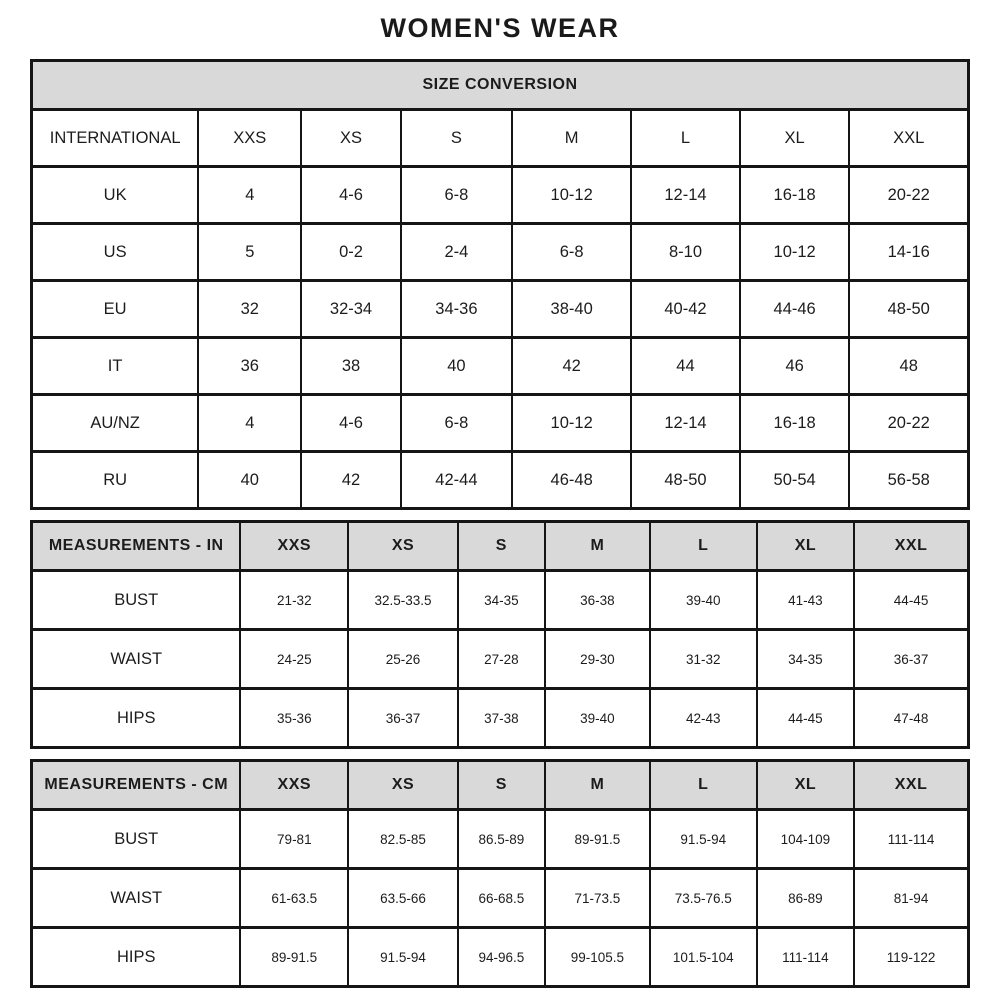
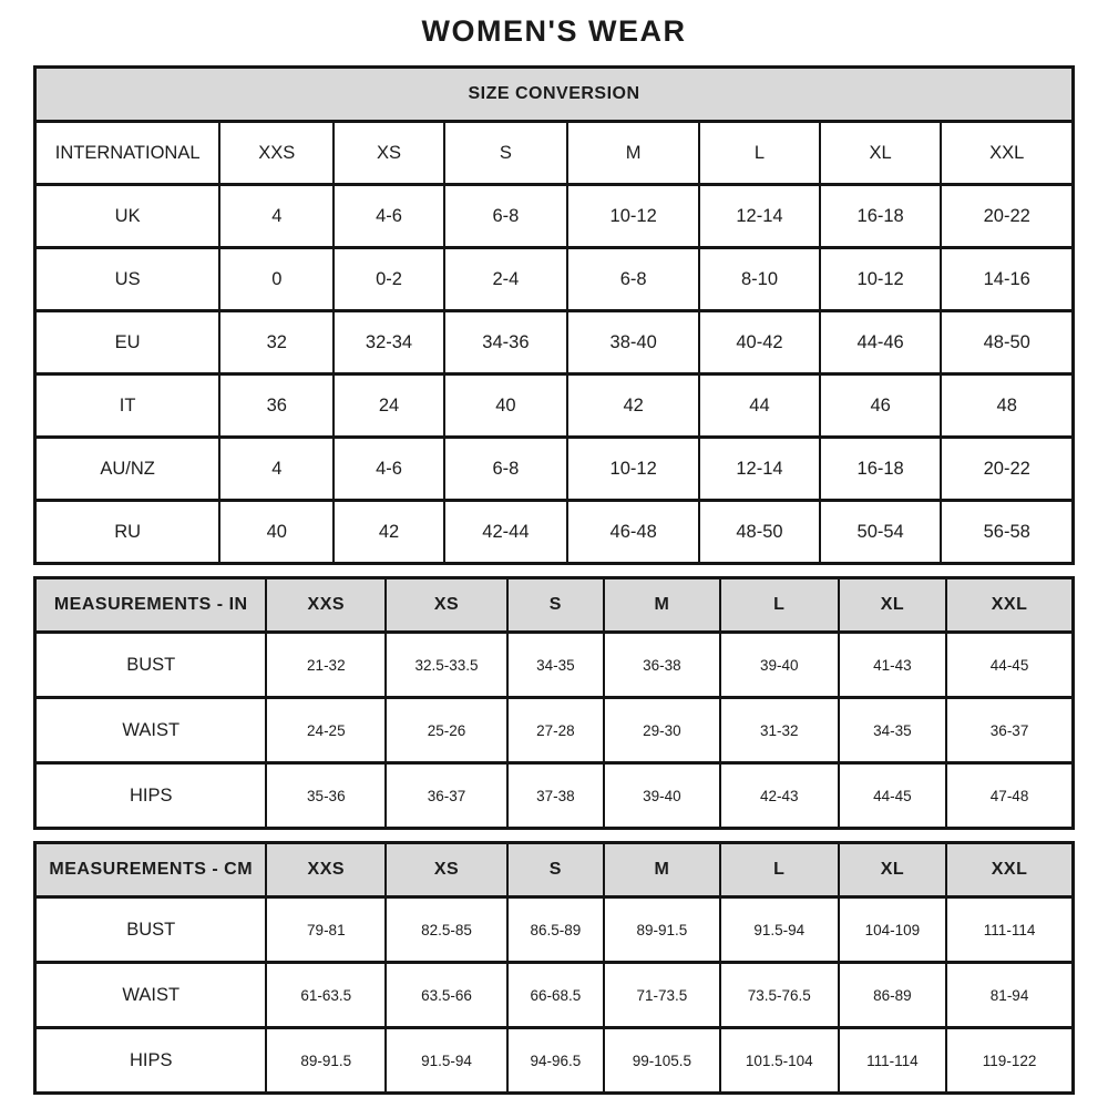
  WOMEN'S WEAR
  SIZE CONVERSION
  INTERNATIONAL	XXS	XS	S	M	L	XL	XXL
  UK	4	4-6	6-8	10-12	12-14	16-18	20-22
- US	5	0-2	2-4	6-8	8-10	10-12	14-16
+ US	0	0-2	2-4	6-8	8-10	10-12	14-16
  EU	32	32-34	34-36	38-40	40-42	44-46	48-50
- IT	36	38	40	42	44	46	48
+ IT	36	24	40	42	44	46	48
  AU/NZ	4	4-6	6-8	10-12	12-14	16-18	20-22
  RU	40	42	42-44	46-48	48-50	50-54	56-58
  MEASUREMENTS - IN	XXS	XS	S	M	L	XL	XXL
  BUST	21-32	32.5-33.5	34-35	36-38	39-40	41-43	44-45
  WAIST	24-25	25-26	27-28	29-30	31-32	34-35	36-37
  HIPS	35-36	36-37	37-38	39-40	42-43	44-45	47-48
  MEASUREMENTS - CM	XXS	XS	S	M	L	XL	XXL
  BUST	79-81	82.5-85	86.5-89	89-91.5	91.5-94	104-109	111-114
  WAIST	61-63.5	63.5-66	66-68.5	71-73.5	73.5-76.5	86-89	81-94
  HIPS	89-91.5	91.5-94	94-96.5	99-105.5	101.5-104	111-114	119-122
